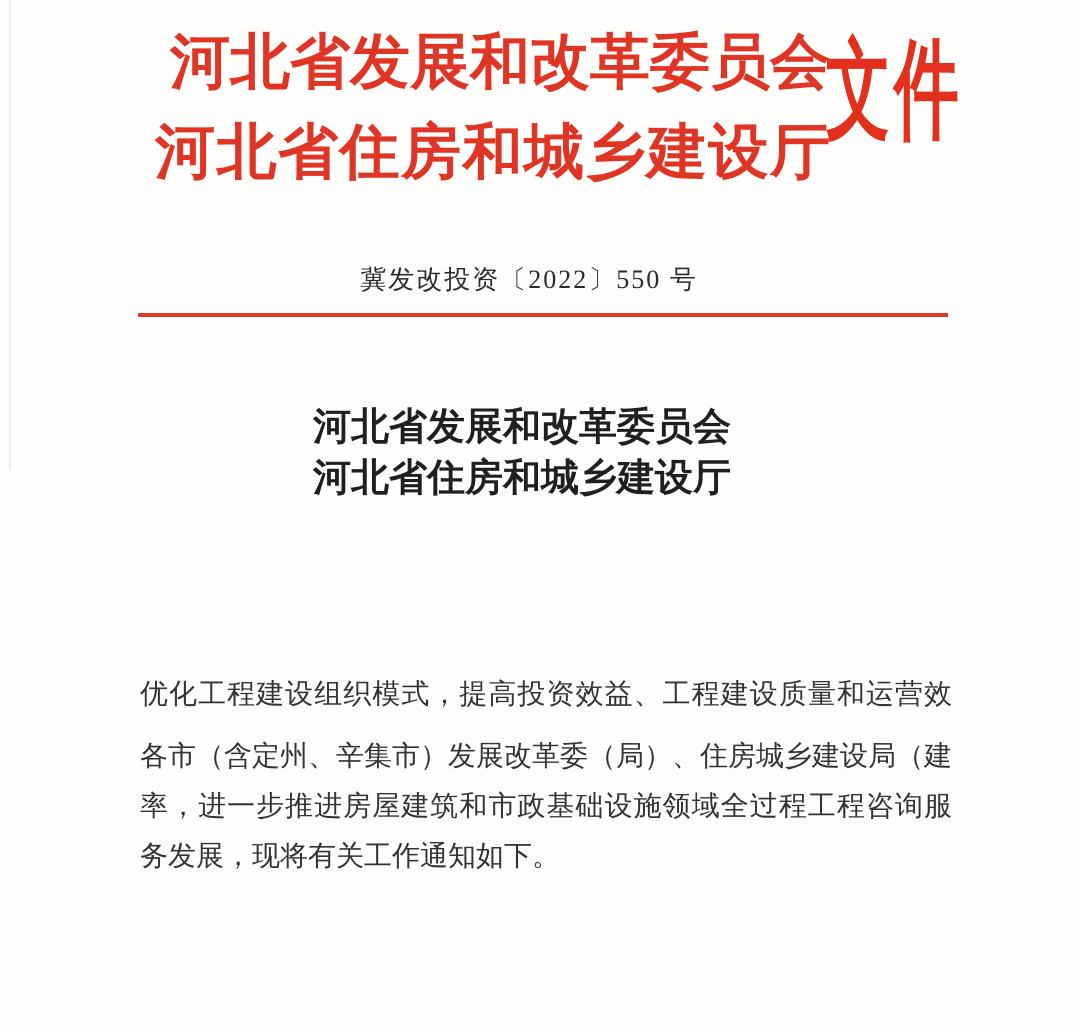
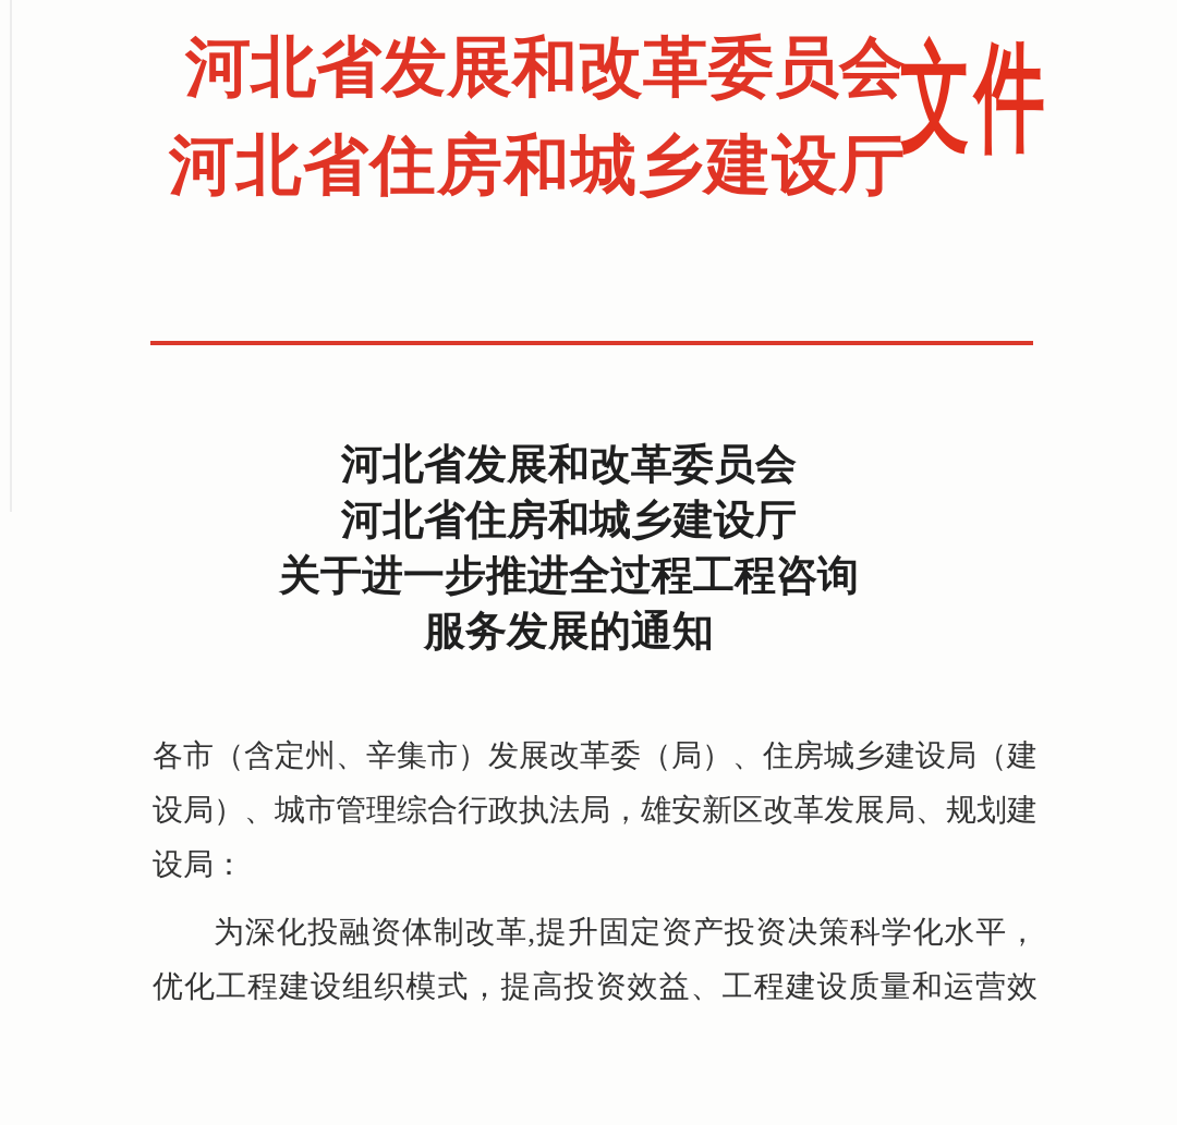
  河北省发展和改革委员会
  河北省住房和城乡建设厅
  文件
- 冀发改投资〔2022〕550 号
  河北省发展和改革委员会
  河北省住房和城乡建设厅
+ 关于进一步推进全过程工程咨询
+ 服务发展的通知
- 优化工程建设组织模式，提高投资效益、工程建设质量和运营效
+ 各市（含定州、辛集市）发展改革委（局）、住房城乡建设局（建
+ 设局）、城市管理综合行政执法局，雄安新区改革发展局、规划建
+ 设局：
+ 为深化投融资体制改革,提升固定资产投资决策科学化水平，
- 各市（含定州、辛集市）发展改革委（局）、住房城乡建设局（建
+ 优化工程建设组织模式，提高投资效益、工程建设质量和运营效
- 率，进一步推进房屋建筑和市政基础设施领域全过程工程咨询服
- 务发展，现将有关工作通知如下。
